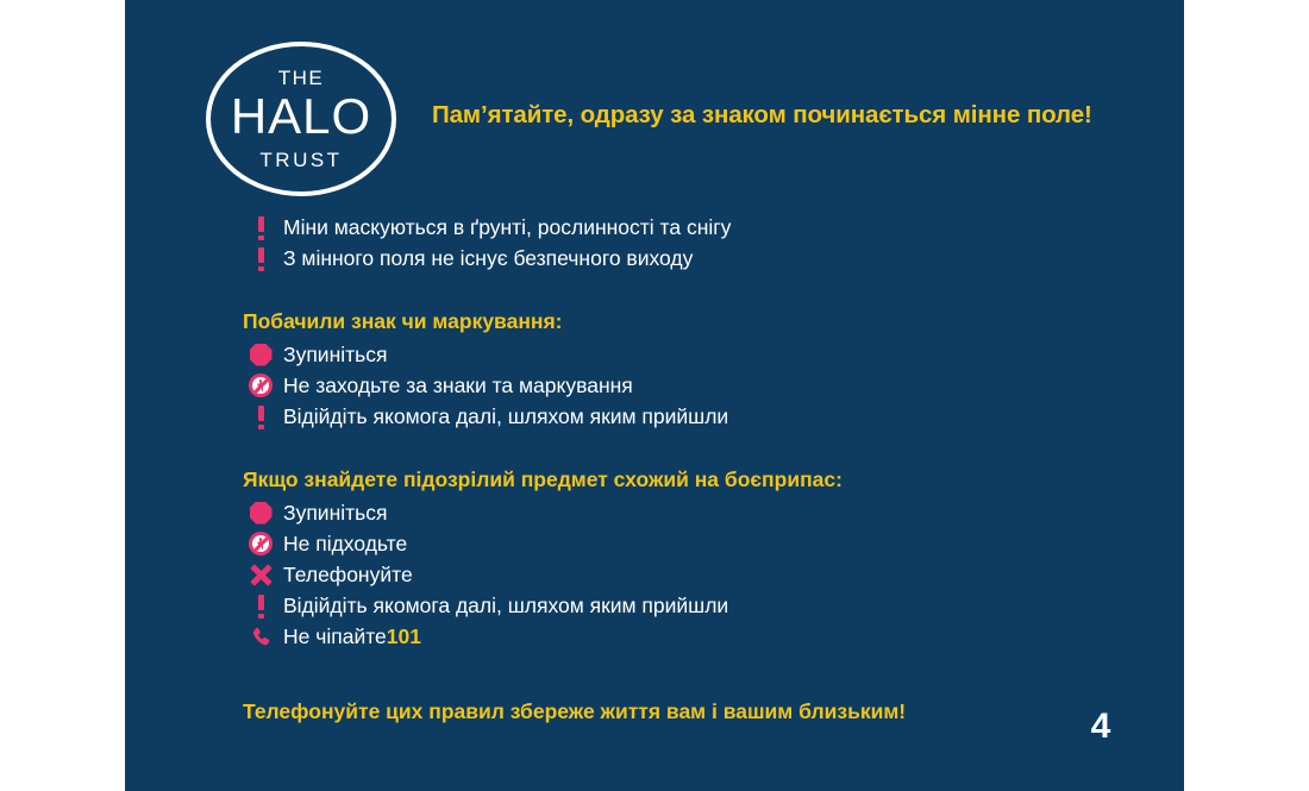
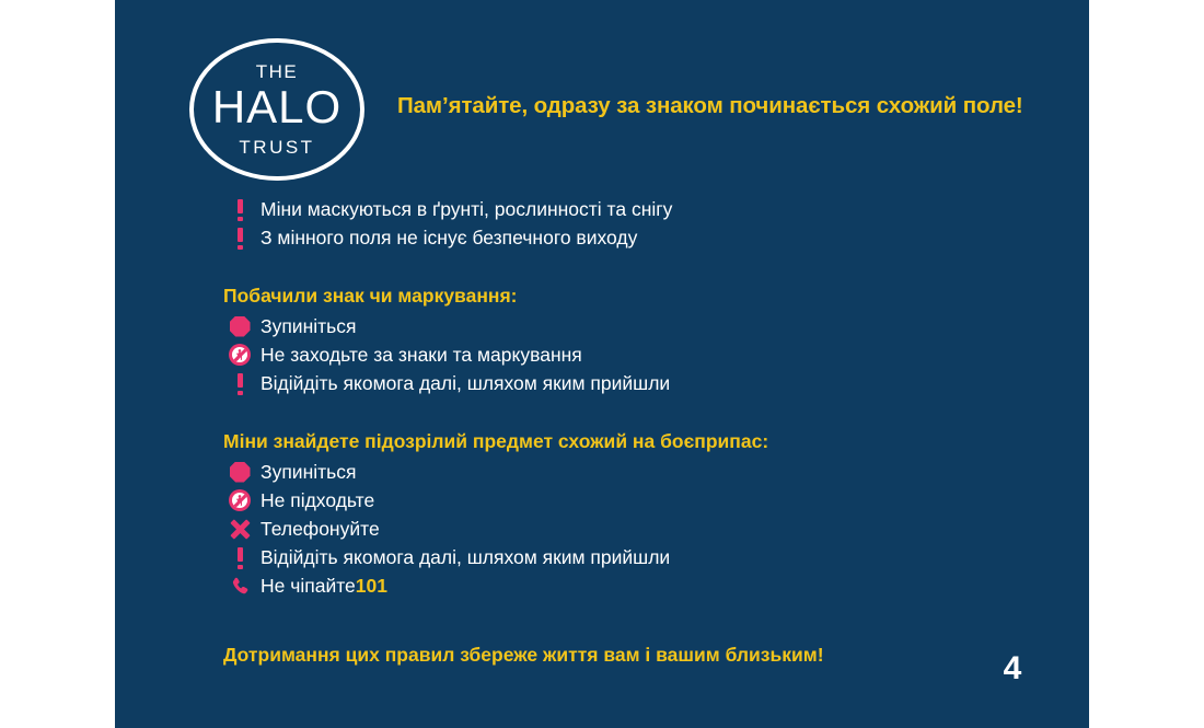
  THE
  HALO
  TRUST
- Пам’ятайте, одразу за знаком починається мінне поле!
+ Пам’ятайте, одразу за знаком починається схожий поле!
  Міни маскуються в ґрунті, рослинності та снігу
  З мінного поля не існує безпечного виходу
  Побачили знак чи маркування:
  Зупиніться
  Не заходьте за знаки та маркування
  Відійдіть якомога далі, шляхом яким прийшли
- Якщо знайдете підозрілий предмет схожий на боєприпас:
+ Міни знайдете підозрілий предмет схожий на боєприпас:
  Зупиніться
  Не підходьте
  Телефонуйте
  Відійдіть якомога далі, шляхом яким прийшли
  Не чіпайте101
- Телефонуйте цих правил збереже життя вам і вашим близьким!
+ Дотримання цих правил збереже життя вам і вашим близьким!
  4
